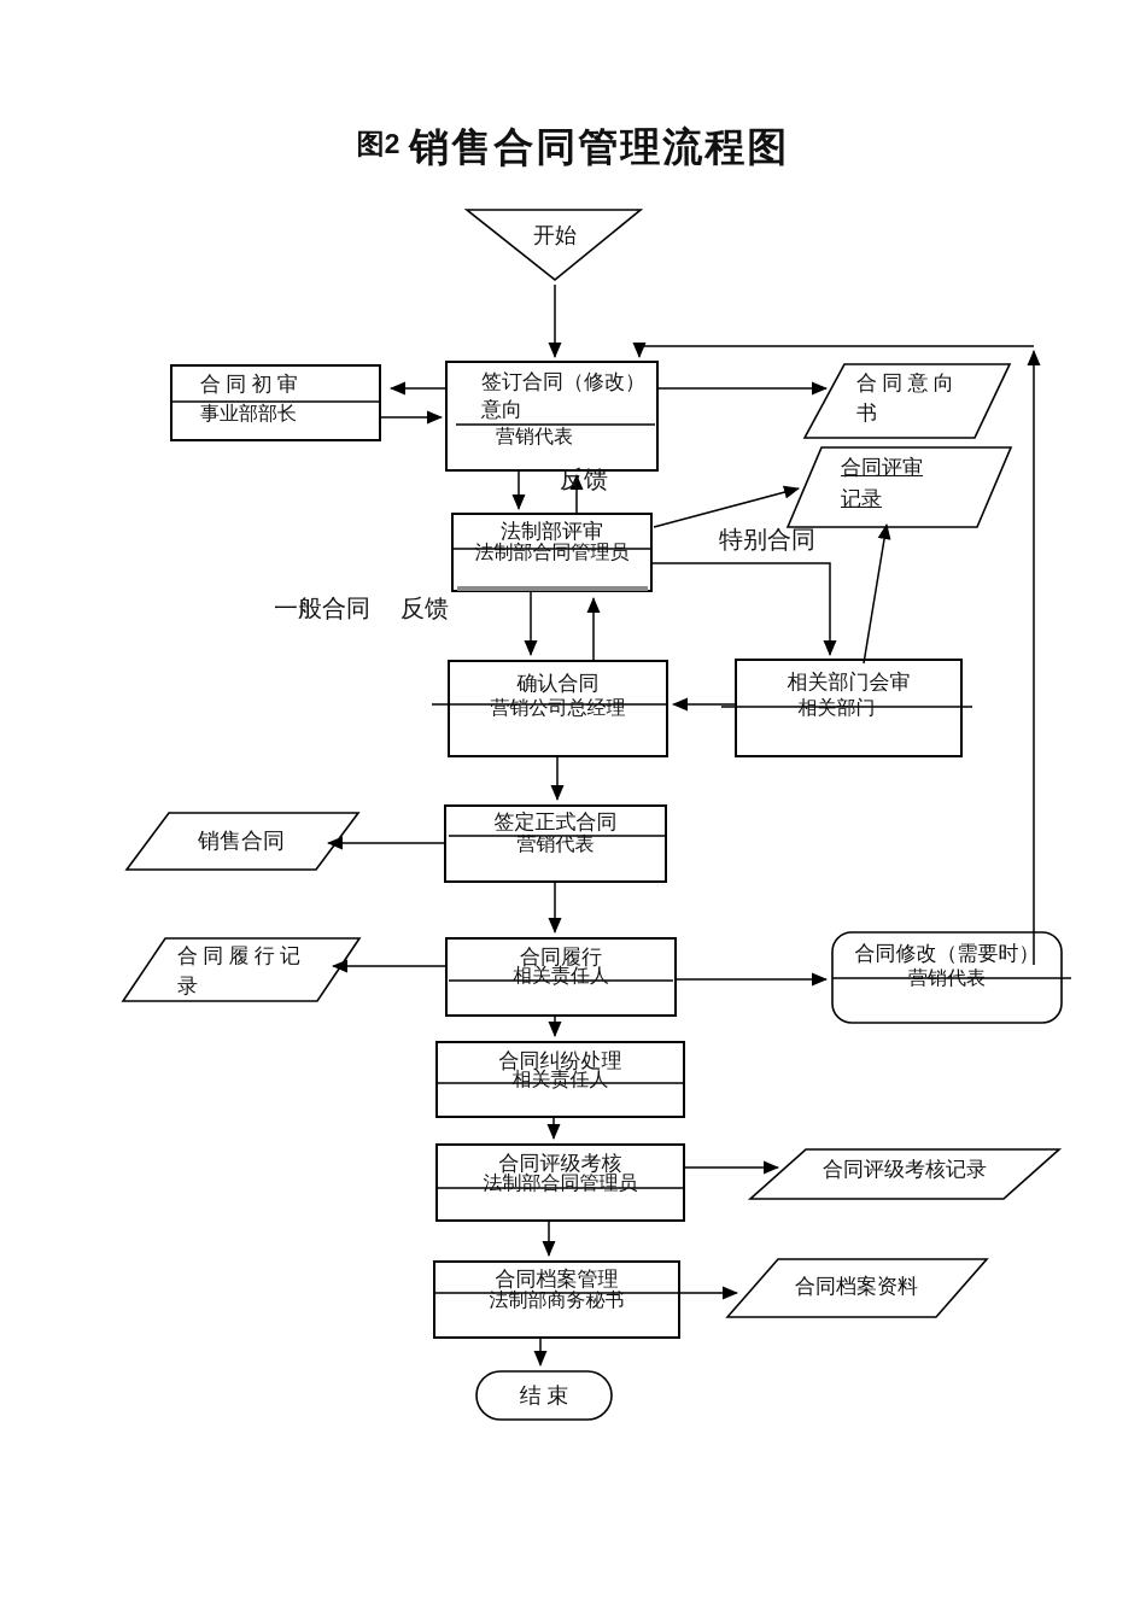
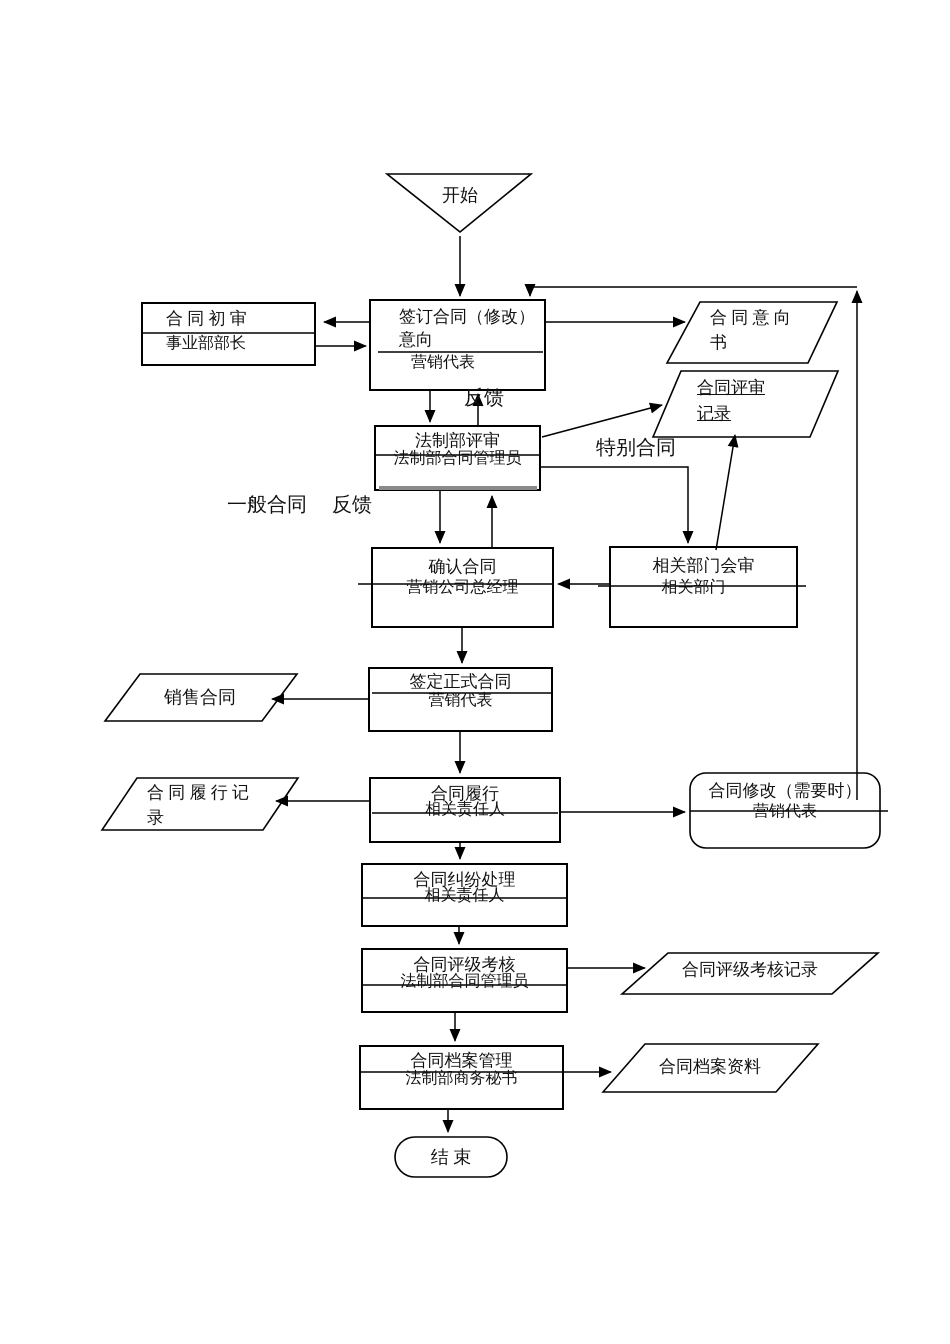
- 图2 销售合同管理流程图
  开始
  合 同 初 审
  事业部部长
  签订合同（修改）
  意向
  营销代表
  合 同 意 向
  书
  合同评审
  记录
  法制部评审
  法制部合同管理员
  确认合同
  营销公司总经理
  相关部门会审
  相关部门
  签定正式合同
  营销代表
  销售合同
  合同履行
  相关责任人
  合 同 履 行 记
  录
  合同修改（需要时）
  营销代表
  合同纠纷处理
  相关责任人
  合同评级考核
  法制部合同管理员
  合同评级考核记录
  合同档案管理
  法制部商务秘书
  合同档案资料
  结 束
  反馈
  特别合同
  一般合同
  反馈
